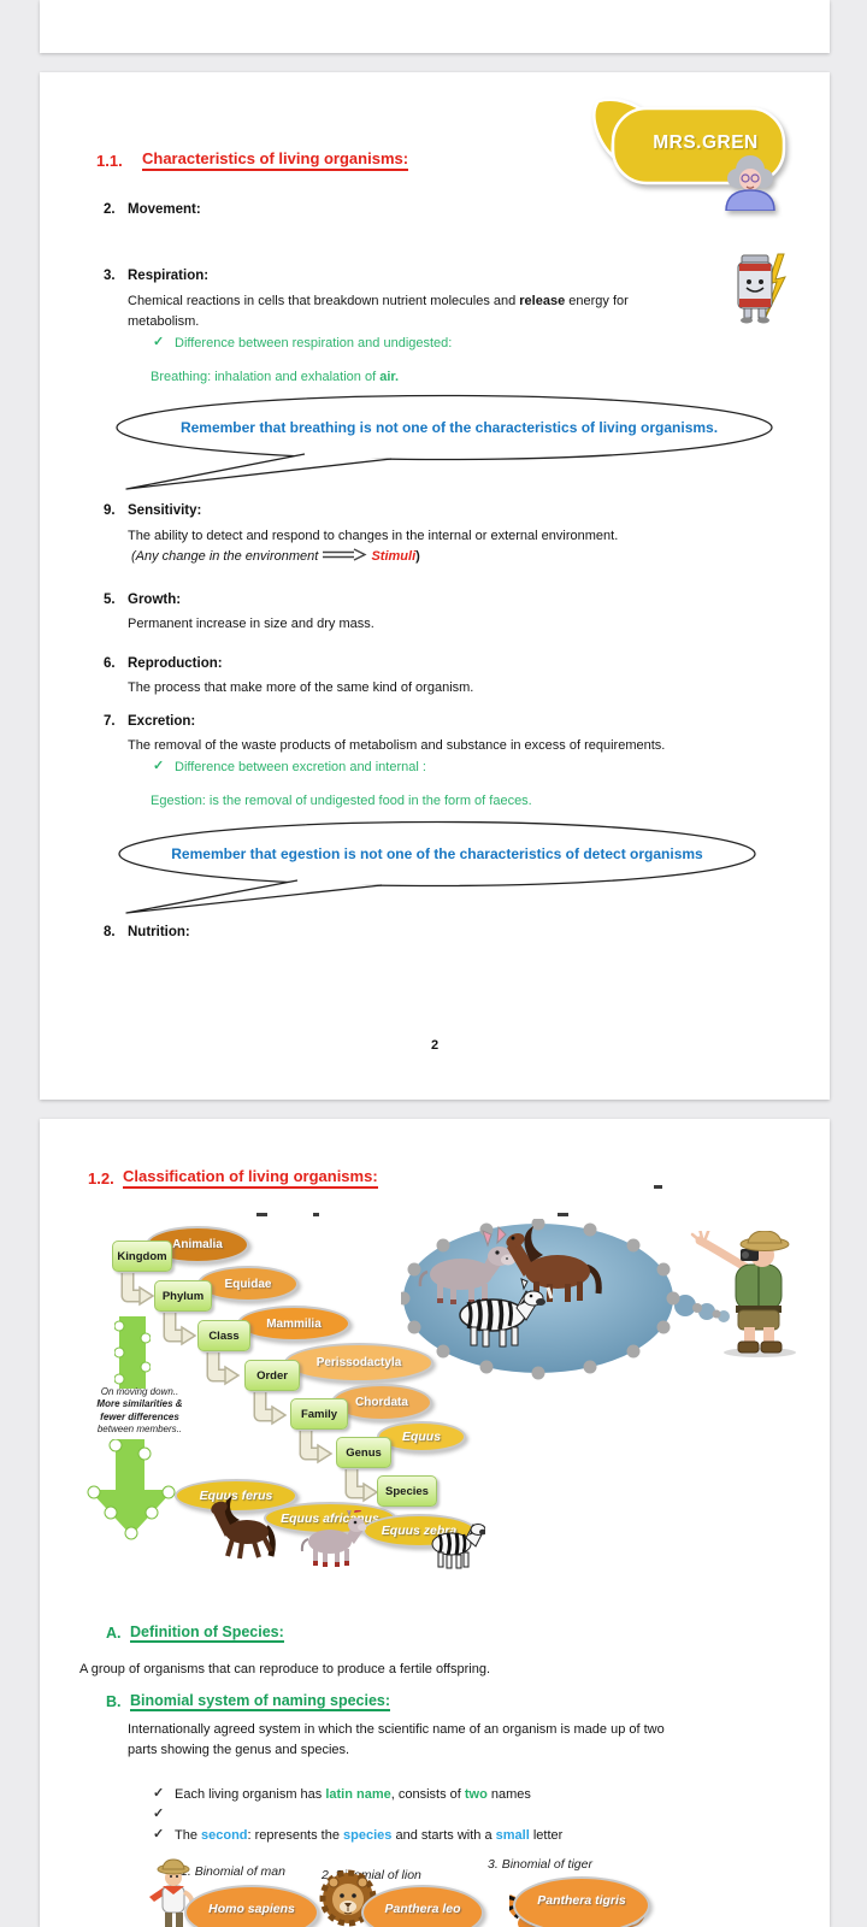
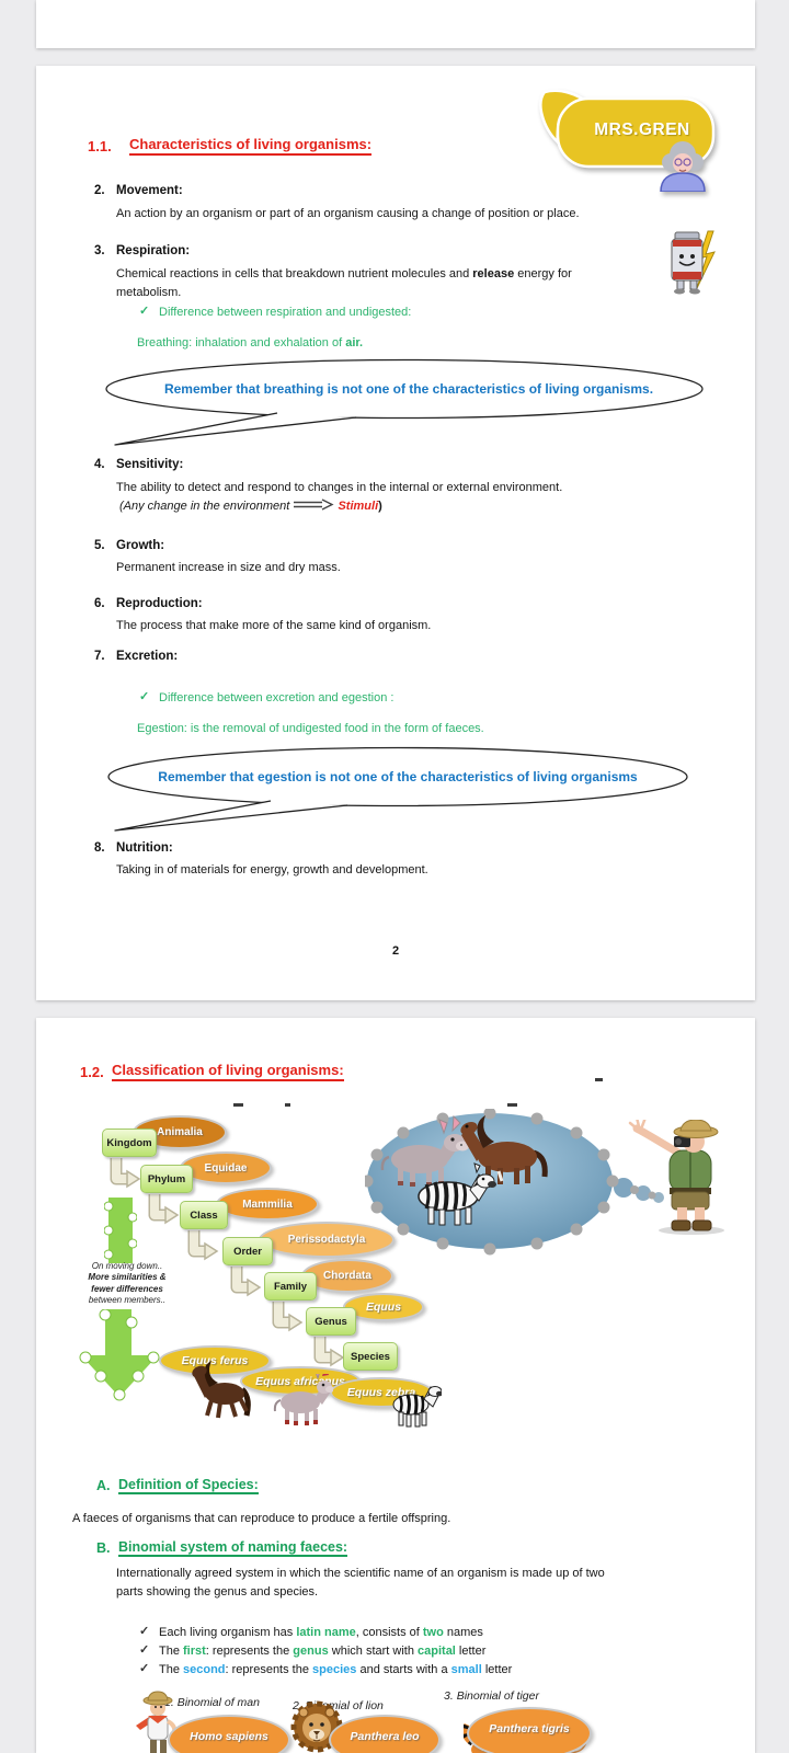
  1.1.
  Characteristics of living organisms:
  MRS.GREN
  2.
  Movement:
+ An action by an organism or part of an organism causing a change of position or place.
  3.
  Respiration:
  Chemical reactions in cells that breakdown nutrient molecules and release energy for
  metabolism.
  ✓
  Difference between respiration and undigested:
  Breathing: inhalation and exhalation of air.
  Remember that breathing is not one of the characteristics of living organisms.
- 9.
+ 4.
  Sensitivity:
  The ability to detect and respond to changes in the internal or external environment.
  (Any change in the environment Stimuli)
  5.
  Growth:
  Permanent increase in size and dry mass.
  6.
  Reproduction:
  The process that make more of the same kind of organism.
  7.
  Excretion:
- The removal of the waste products of metabolism and substance in excess of requirements.
  ✓
- Difference between excretion and internal :
+ Difference between excretion and egestion :
  Egestion: is the removal of undigested food in the form of faeces.
- Remember that egestion is not one of the characteristics of detect organisms
+ Remember that egestion is not one of the characteristics of living organisms
  8.
  Nutrition:
+ Taking in of materials for energy, growth and development.
  2
  1.2.
  Classification of living organisms:
  On moving down..
  More similarities &
  fewer differences
  between members..
  Animalia
  Equidae
  Mammilia
  Perissodactyla
  Chordata
  Equus
  Equus ferus
  Equus africnus
  Equus zebra
  Kingdom
  Phylum
  Class
  Order
  Family
  Genus
  Species
  A.
  Definition of Species:
- A group of organisms that can reproduce to produce a fertile offspring.
+ A faeces of organisms that can reproduce to produce a fertile offspring.
  B.
- Binomial system of naming species:
+ Binomial system of naming faeces:
  Internationally agreed system in which the scientific name of an organism is made up of two
  parts showing the genus and species.
  ✓
  Each living organism has latin name, consists of two names
  ✓
+ The first: represents the genus which start with capital letter
  ✓
  The second: represents the species and starts with a small letter
  . Binomial of man
  2. mial of lion
  3. Binomial of tiger
  Homo sapiens
  Panthera leo
  Panthera tigris
